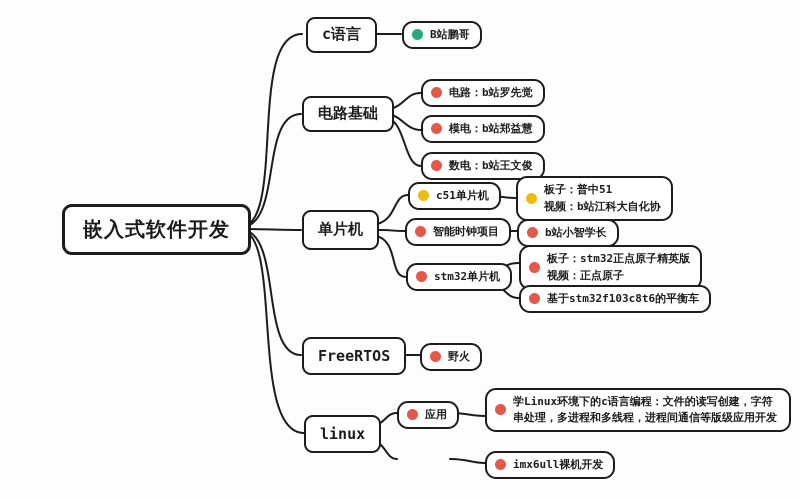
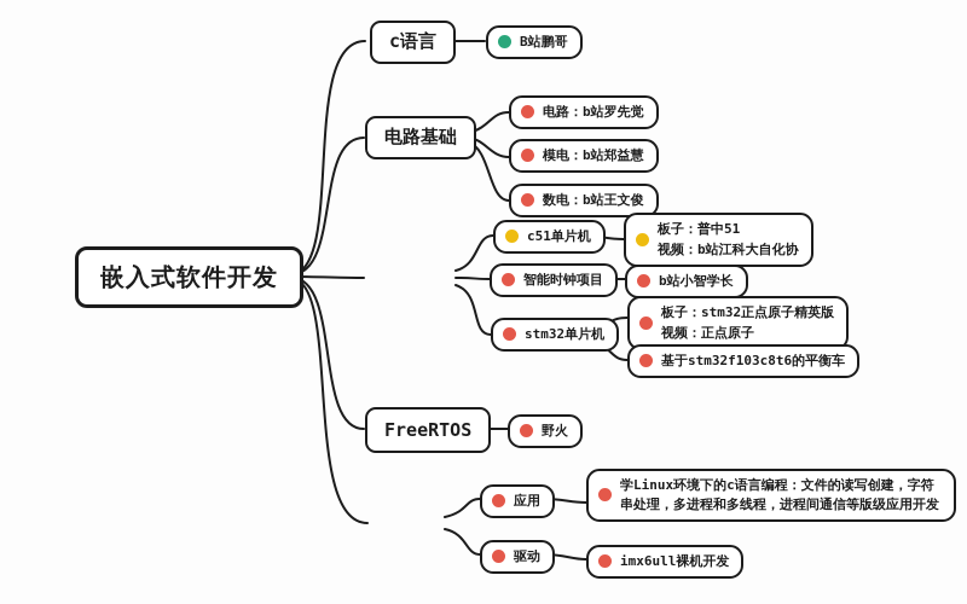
  嵌入式软件开发
  c语言
  B站鹏哥
  电路基础
  电路：b站罗先觉
  模电：b站郑益慧
  数电：b站王文俊
- 单片机
  c51单片机
  板子：普中51
  视频：b站江科大自化协
  智能时钟项目
  b站小智学长
  stm32单片机
  板子：stm32正点原子精英版
  视频：正点原子
  基于stm32f103c8t6的平衡车
  FreeRTOS
  野火
- linux
  应用
  学Linux环境下的c语言编程：文件的读写创建，字符串处理，多进程和多线程，进程间通信等版级应用开发
+ 驱动
  imx6ull裸机开发
